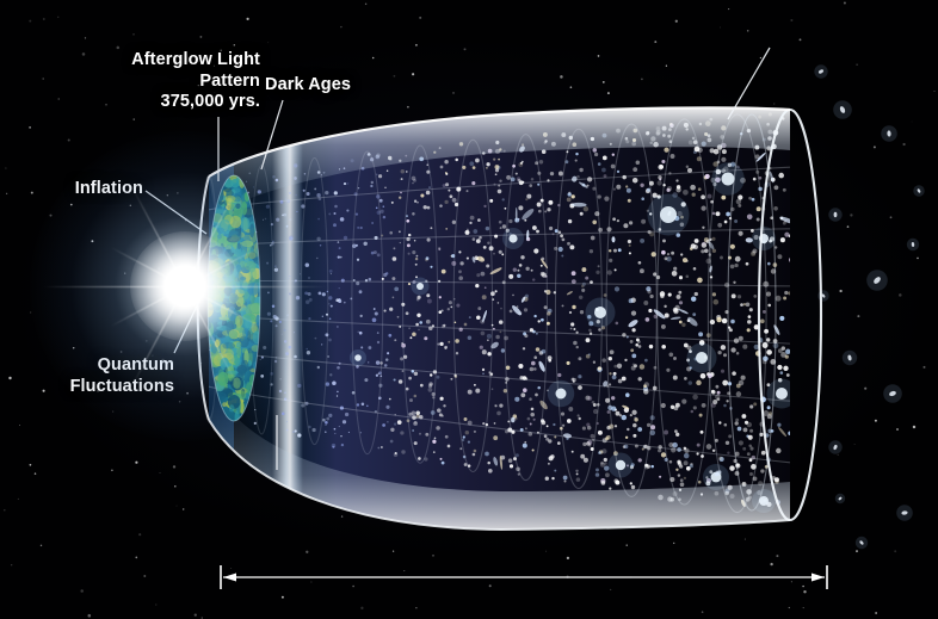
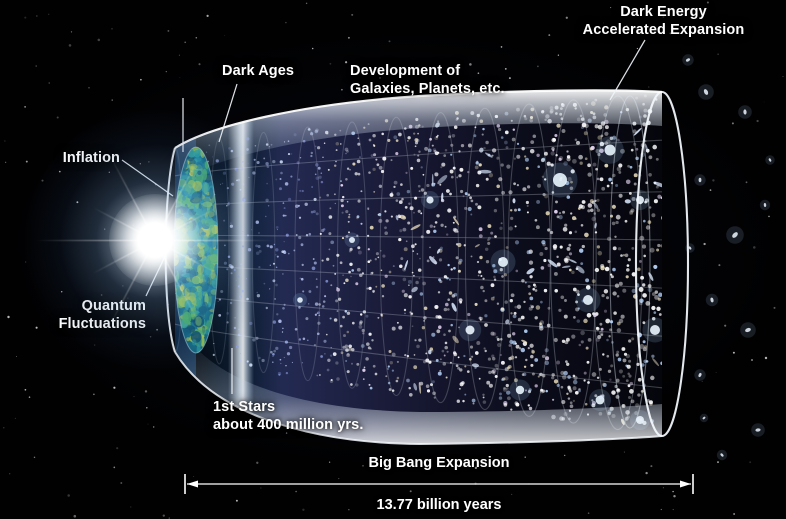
- Afterglow Light
- Pattern
- 375,000 yrs.
  Dark Ages
+ Development of
+ Galaxies, Planets, etc.
+ Dark Energy
+ Accelerated Expansion
+ 1st Stars
+ about 400 million yrs.
+ Big Bang Expansion
+ 13.77 billion years
